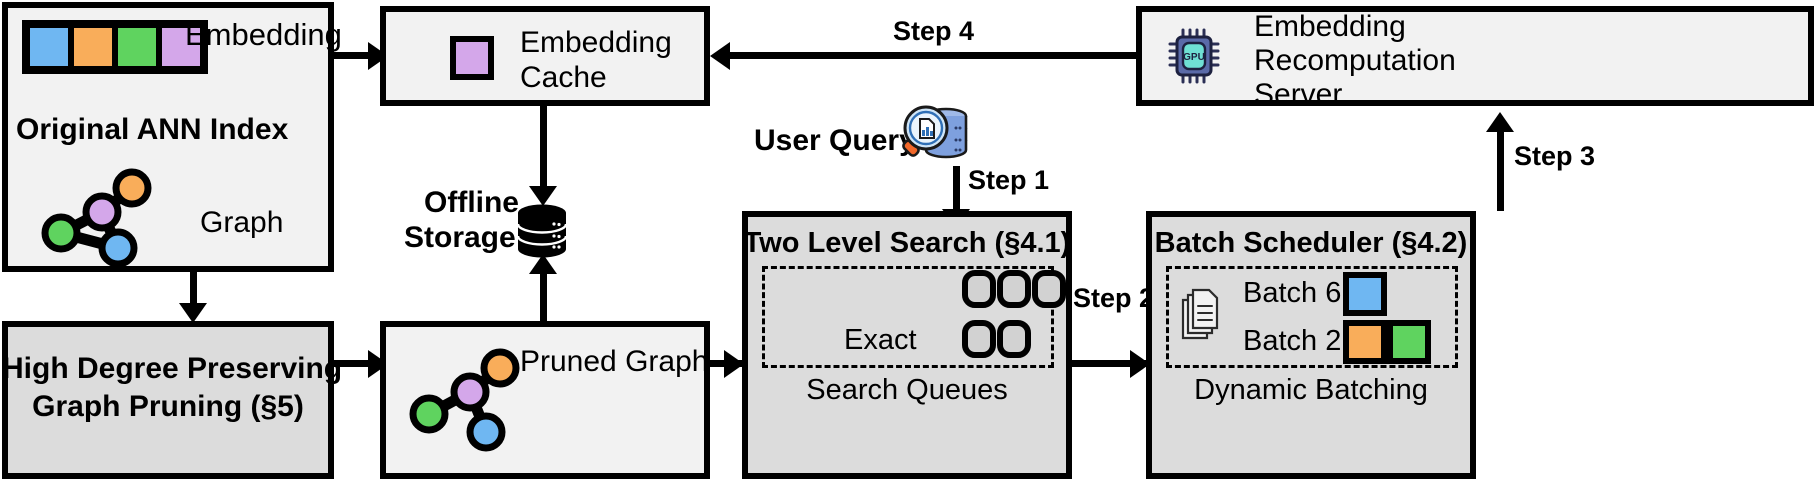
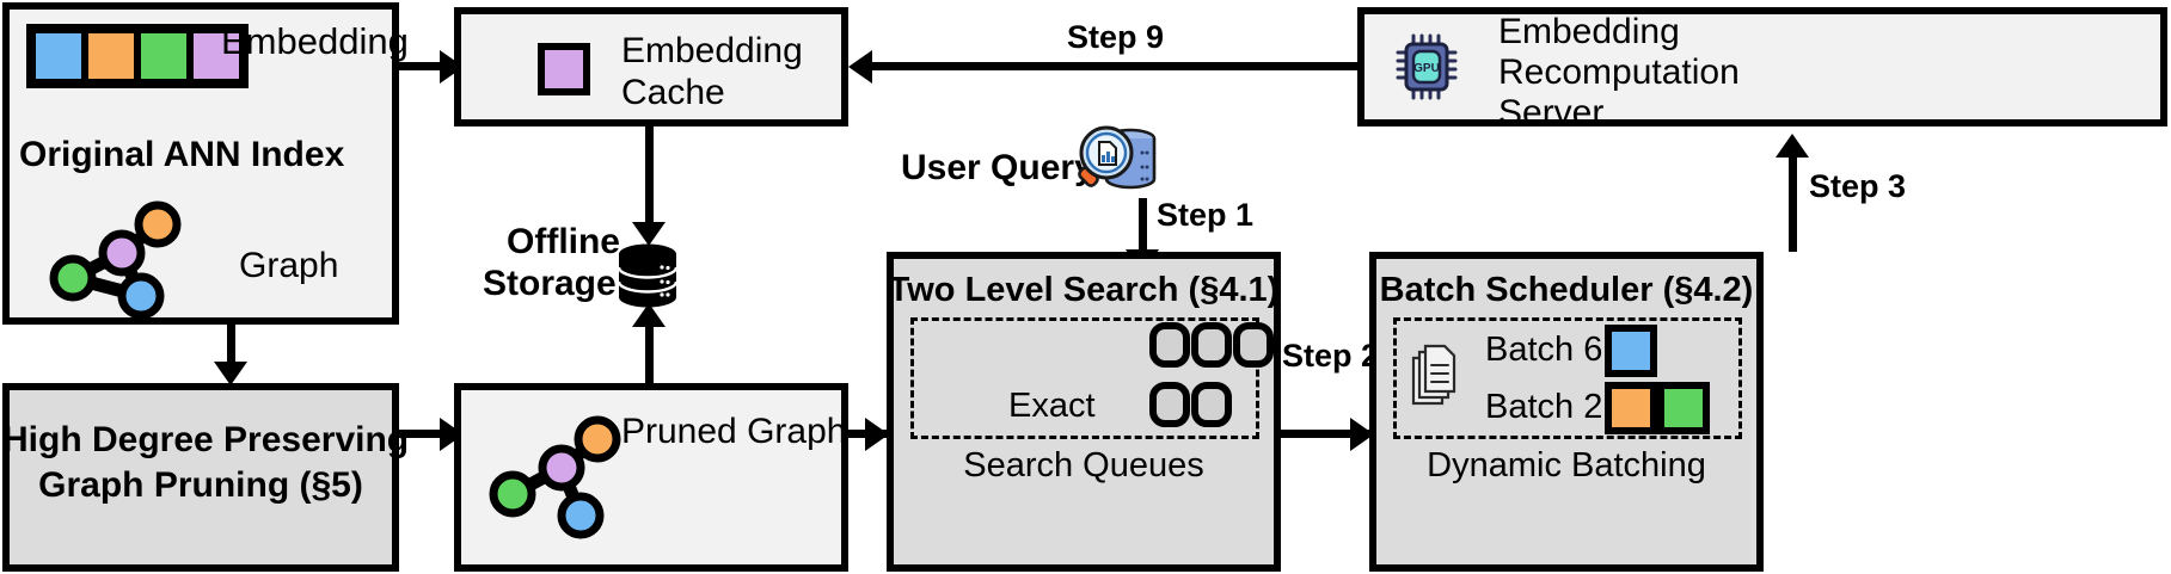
  Embedding
  Original ANN Index
  Graph
  High Degree Preserving
  Graph Pruning (§5)
  Embedding
  Cache
  Offline
  Storage
  Pruned Graph
  User Quer
  Step 1
  Two Level Search (§4.1)
  Exact
  Search Queues
  Step
  Batch Scheduler (§4.2)
  Batch 6
  Batch 2
  Dynamic Batching
  Step 3
  GPU
  Embedding
  Recomputation
  Server
- Step 4
+ Step 9
